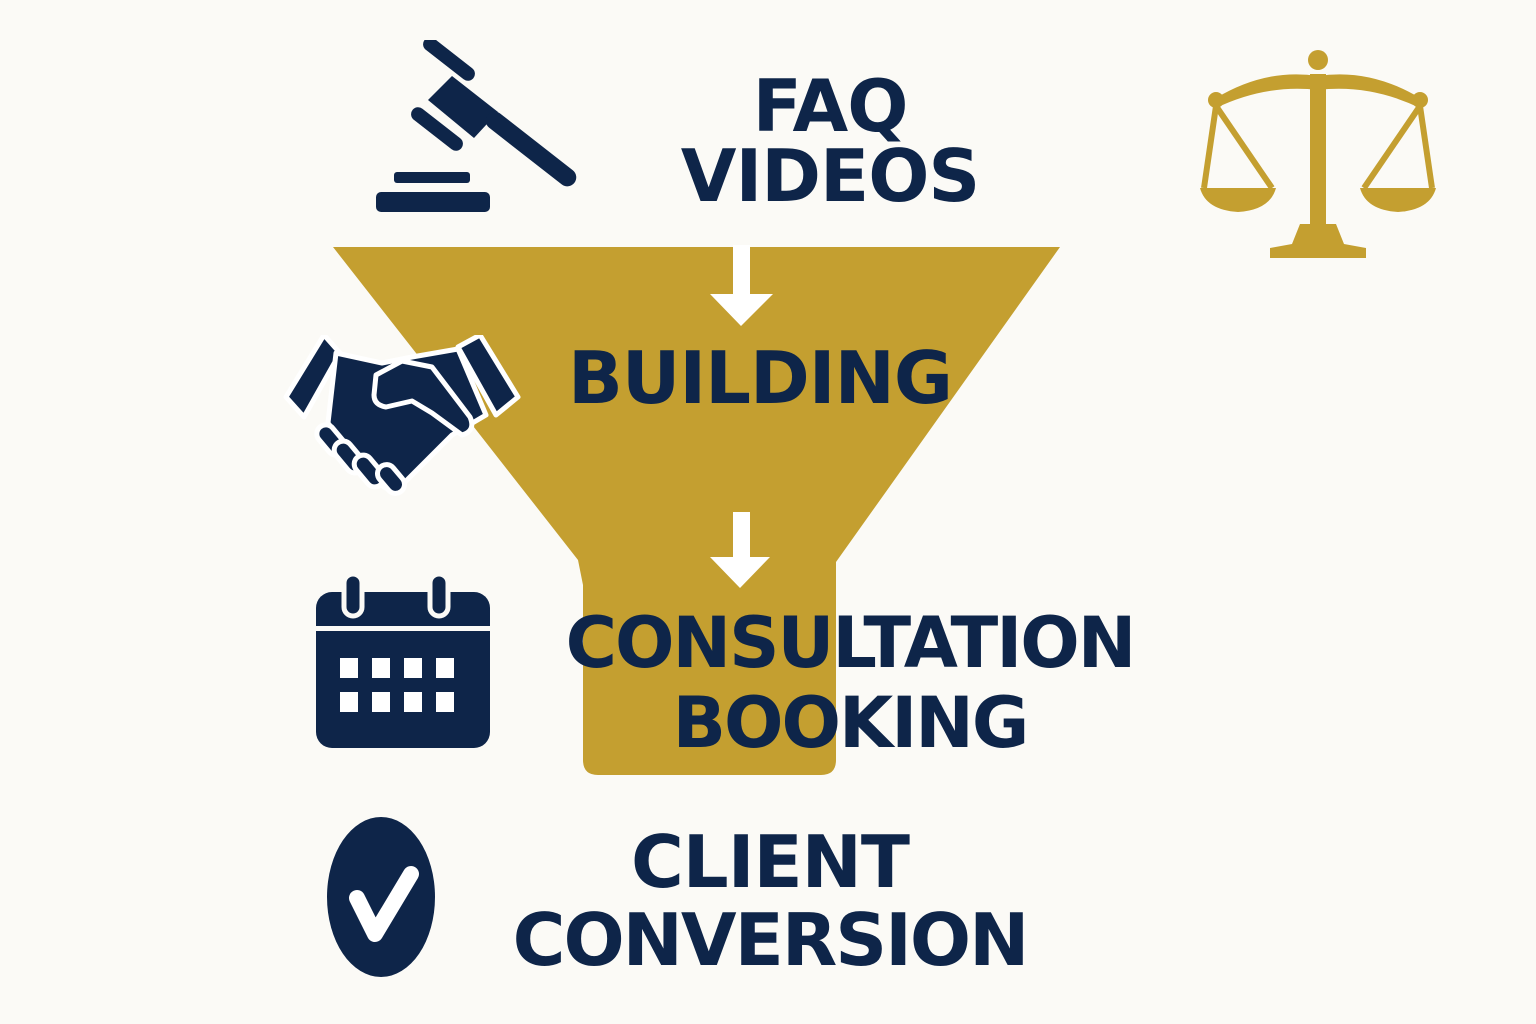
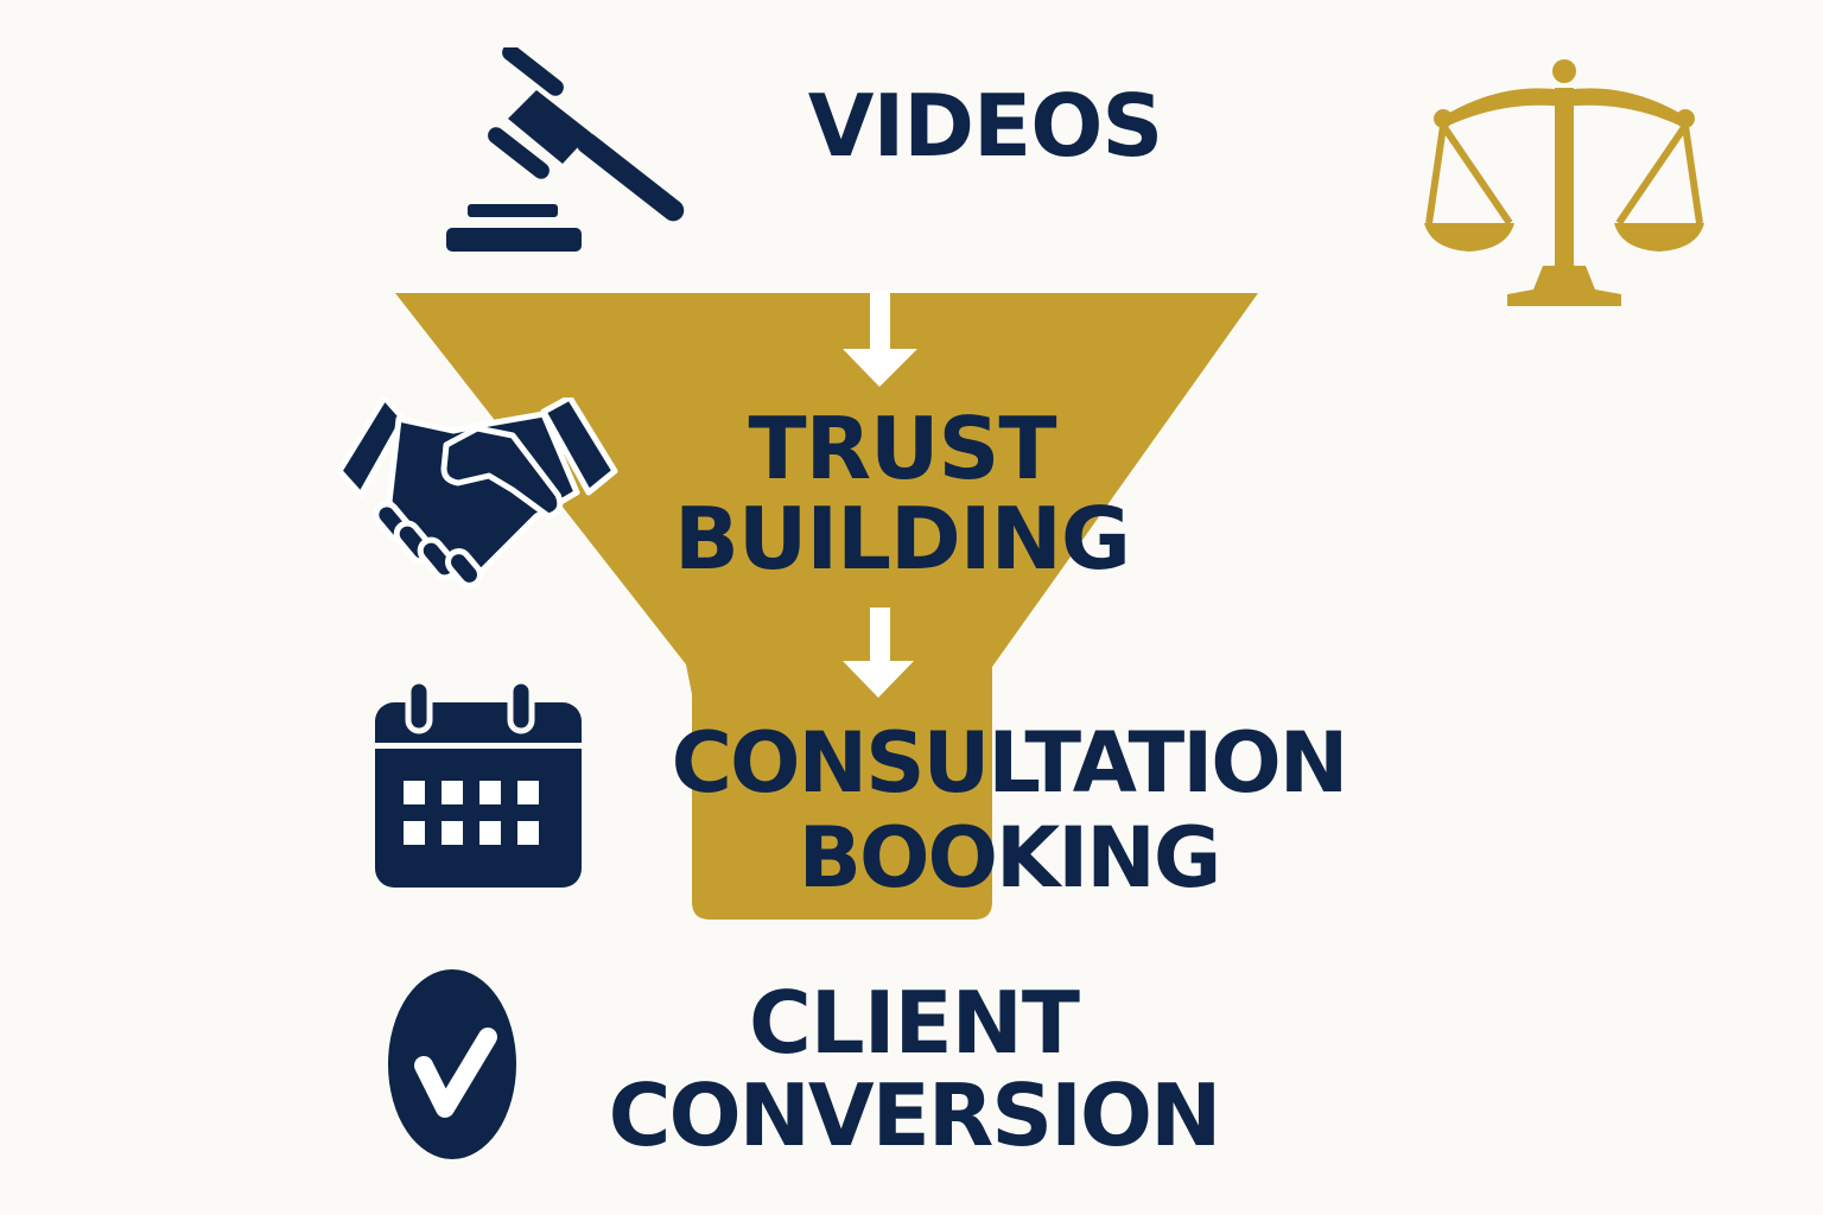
- FAQ
  VIDEOS
+ TRUST
  BUILDING
  CONSULTATION
  BOOKING
  CLIENT
  CONVERSION
